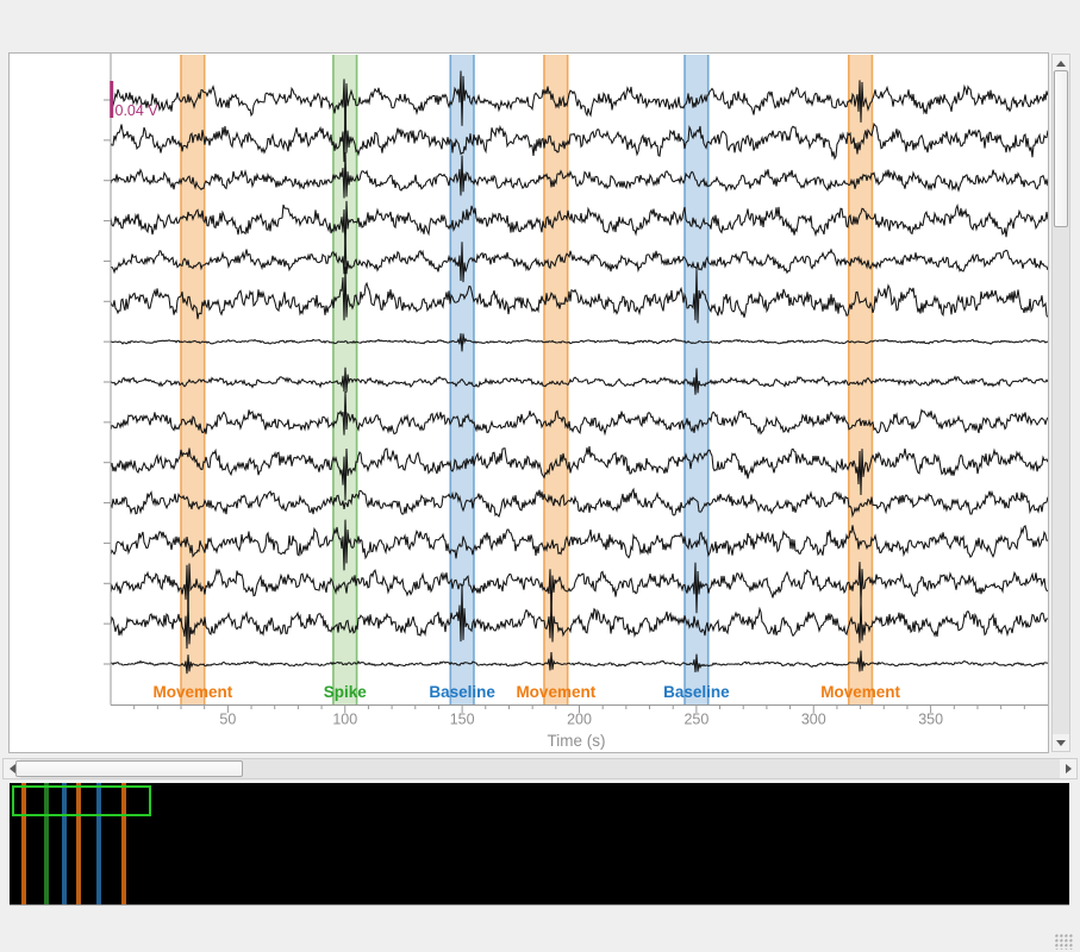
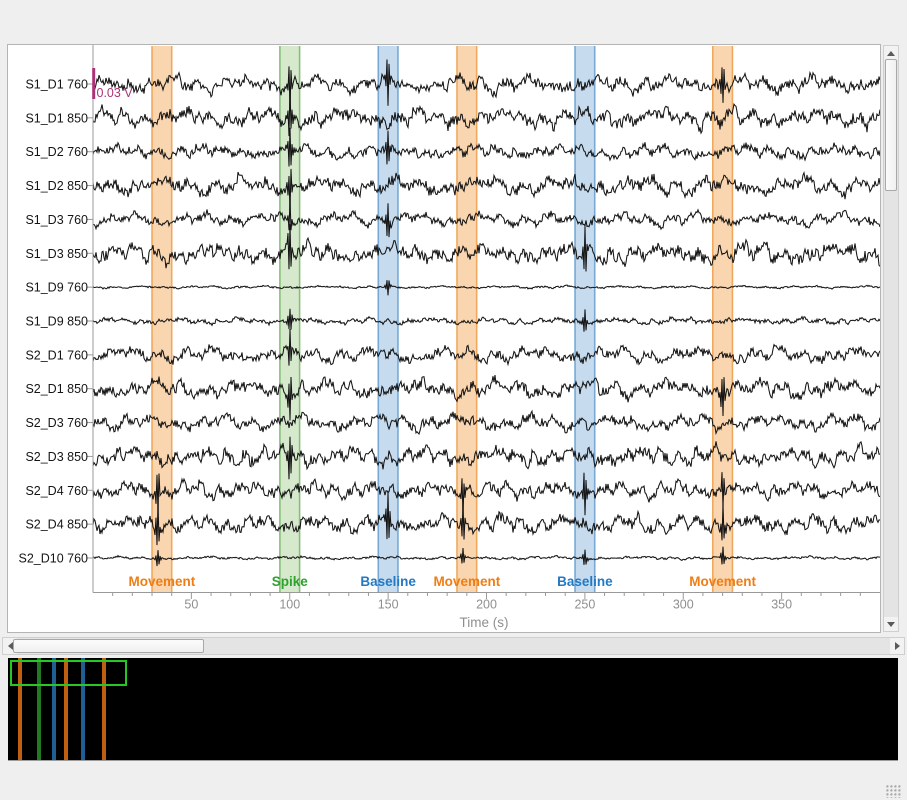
  50
  100
  150
  200
  250
  300
  350
+ S1_D1 760
+ S1_D1 850
+ S1_D2 760
+ S1_D2 850
+ S1_D3 760
+ S1_D3 850
+ S1_D9 760
+ S1_D9 850
+ S2_D1 760
+ S2_D1 850
+ S2_D3 760
+ S2_D3 850
+ S2_D4 760
+ S2_D4 850
+ S2_D10 760
- 0.04 V
+ 0.03 V
  Time (s)
  Movement
  Spike
  Baseline
  Movement
  Baseline
  Movement
